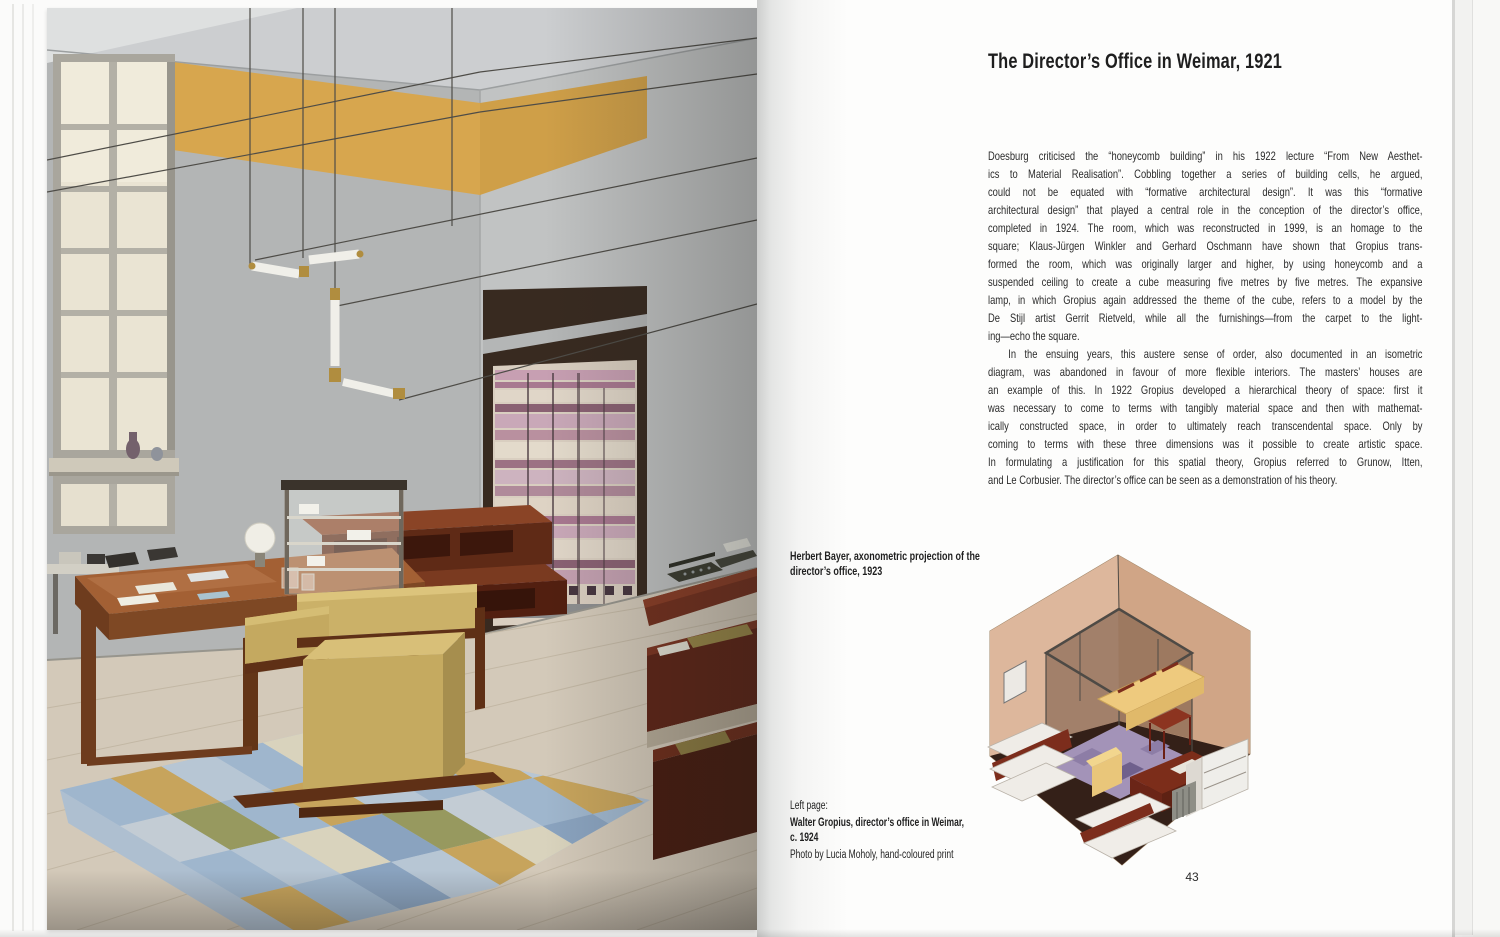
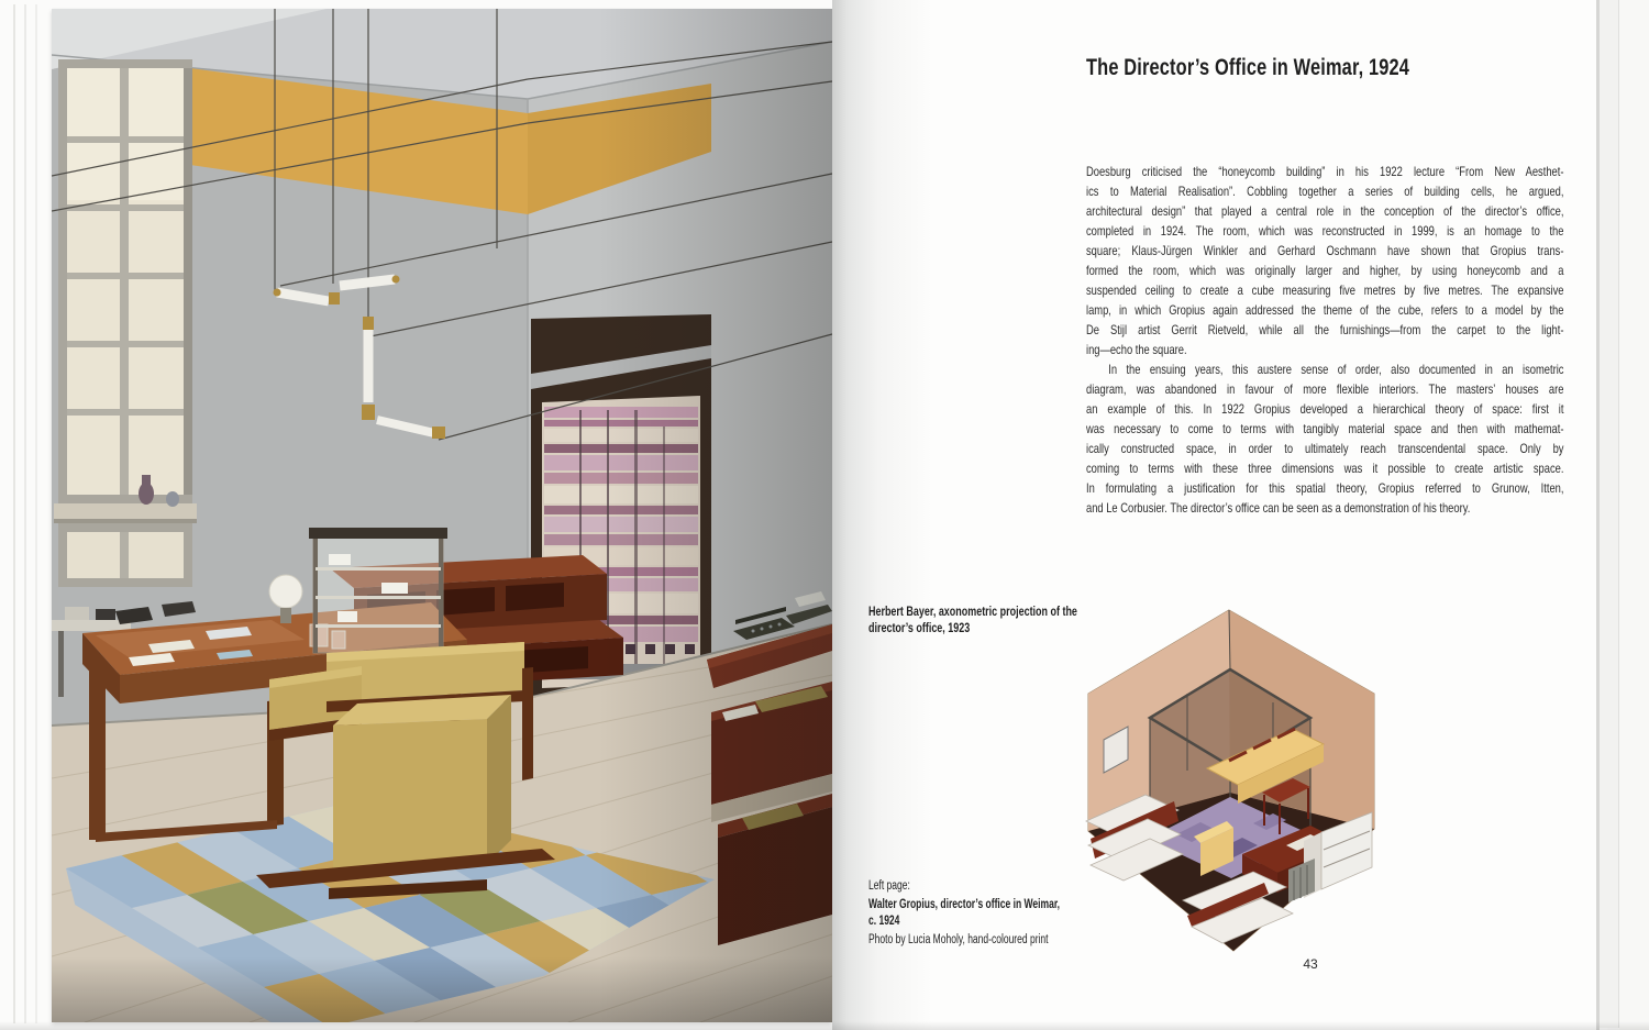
- The Director’s Office in Weimar, 1921
+ The Director’s Office in Weimar, 1924
  Doesburg criticised the “honeycomb building” in his 1922 lecture “From New Aesthet-
  ics to Material Realisation”. Cobbling together a series of building cells, he argued,
- could not be equated with “formative architectural design”. It was this “formative
  architectural design” that played a central role in the conception of the director’s office,
  completed in 1924. The room, which was reconstructed in 1999, is an homage to the
  square; Klaus-Jürgen Winkler and Gerhard Oschmann have shown that Gropius trans-
  formed the room, which was originally larger and higher, by using honeycomb and a
  suspended ceiling to create a cube measuring five metres by five metres. The expansive
  lamp, in which Gropius again addressed the theme of the cube, refers to a model by the
  De Stijl artist Gerrit Rietveld, while all the furnishings—from the carpet to the light-
  ing—echo the square.
  In the ensuing years, this austere sense of order, also documented in an isometric
  diagram, was abandoned in favour of more flexible interiors. The masters’ houses are
  an example of this. In 1922 Gropius developed a hierarchical theory of space: first it
  was necessary to come to terms with tangibly material space and then with mathemat-
  ically constructed space, in order to ultimately reach transcendental space. Only by
  coming to terms with these three dimensions was it possible to create artistic space.
  In formulating a justification for this spatial theory, Gropius referred to Grunow, Itten,
  and Le Corbusier. The director’s office can be seen as a demonstration of his theory.
  Herbert Bayer, axonometric projection of the
  director’s office, 1923
  Left page:
  Walter Gropius, director’s office in Weimar,
  c. 1924
  Photo by Lucia Moholy, hand-coloured print
  43
